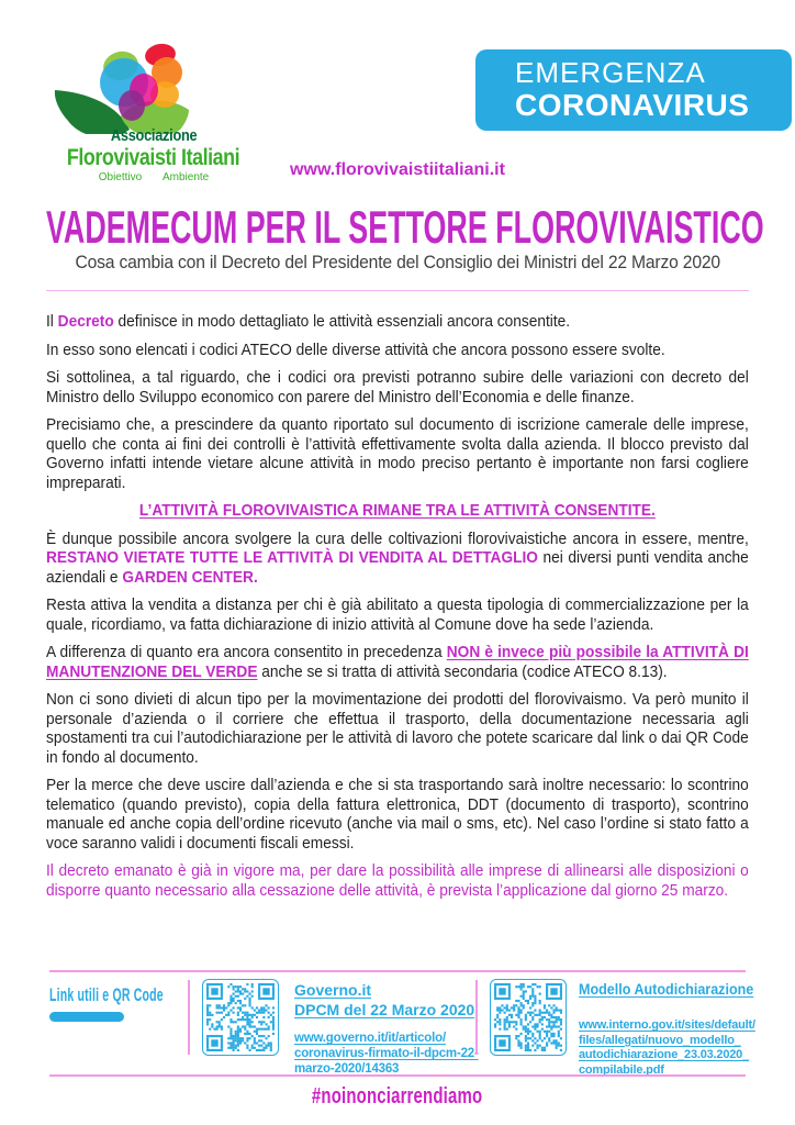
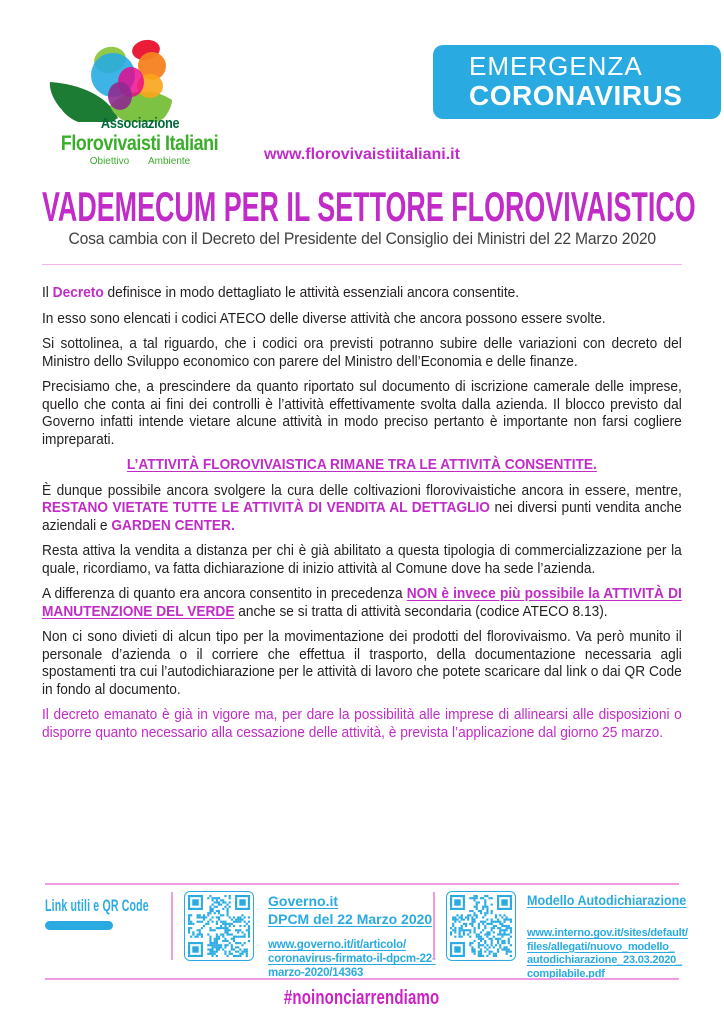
  Associazione
  Florovivaisti Italiani
  Obiettivo Ambiente
  EMERGENZA
  CORONAVIRUS
  www.florovivaistiitaliani.it
  VADEMECUM PER IL SETTORE FLOROVIVAISTICO
  Cosa cambia con il Decreto del Presidente del Consiglio dei Ministri del 22 Marzo 2020
  Il Decreto definisce in modo dettagliato le attività essenziali ancora consentite.
  In esso sono elencati i codici ATECO delle diverse attività che ancora possono essere svolte.
  Si sottolinea, a tal riguardo, che i codici ora previsti potranno subire delle variazioni con decreto del Ministro dello Sviluppo economico con parere del Ministro dell’Economia e delle finanze.
  Precisiamo che, a prescindere da quanto riportato sul documento di iscrizione camerale delle imprese, quello che conta ai fini dei controlli è l’attività effettivamente svolta dalla azienda. Il blocco previsto dal Governo infatti intende vietare alcune attività in modo preciso pertanto è importante non farsi cogliere impreparati.
  L’ATTIVITÀ FLOROVIVAISTICA RIMANE TRA LE ATTIVITÀ CONSENTITE.
  È dunque possibile ancora svolgere la cura delle coltivazioni florovivaistiche ancora in essere, mentre, RESTANO VIETATE TUTTE LE ATTIVITÀ DI VENDITA AL DETTAGLIO nei diversi punti vendita anche aziendali e GARDEN CENTER.
  Resta attiva la vendita a distanza per chi è già abilitato a questa tipologia di commercializzazione per la quale, ricordiamo, va fatta dichiarazione di inizio attività al Comune dove ha sede l’azienda.
  A differenza di quanto era ancora consentito in precedenza NON è invece più possibile la ATTIVITÀ DI MANUTENZIONE DEL VERDE anche se si tratta di attività secondaria (codice ATECO 8.13).
  Non ci sono divieti di alcun tipo per la movimentazione dei prodotti del florovivaismo. Va però munito il personale d’azienda o il corriere che effettua il trasporto, della documentazione necessaria agli spostamenti tra cui l’autodichiarazione per le attività di lavoro che potete scaricare dal link o dai QR Code in fondo al documento.
- Per la merce che deve uscire dall’azienda e che si sta trasportando sarà inoltre necessario: lo scontrino telematico (quando previsto), copia della fattura elettronica, DDT (documento di trasporto), scontrino manuale ed anche copia dell’ordine ricevuto (anche via mail o sms, etc). Nel caso l’ordine si stato fatto a voce saranno validi i documenti fiscali emessi.
  Il decreto emanato è già in vigore ma, per dare la possibilità alle imprese di allinearsi alle disposizioni o disporre quanto necessario alla cessazione delle attività, è prevista l’applicazione dal giorno 25 marzo.
  Link utili e QR Code
  Governo.it
  DPCM del 22 Marzo 2020
  www.governo.it/it/articolo/
  coronavirus-firmato-il-dpcm-22
  marzo-2020/14363
  Modello Autodichiarazione
  www.interno.gov.it/sites/default/
  files/allegati/nuovo_modello_
  autodichiarazione_23.03.2020_
  compilabile.pdf
  #noinonciarrendiamo
